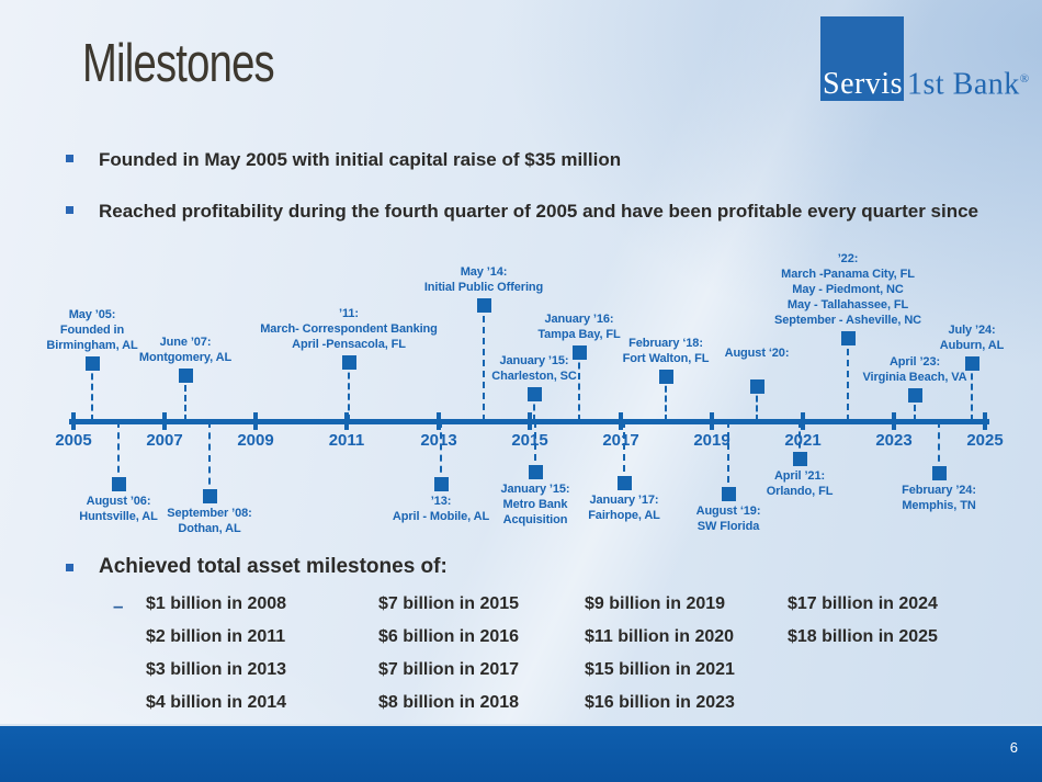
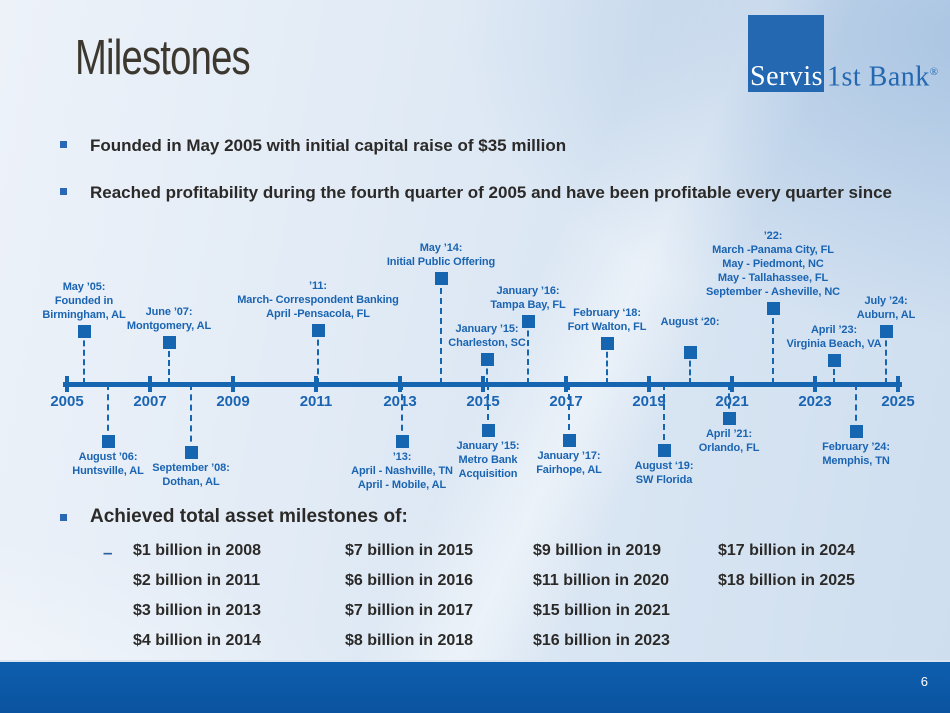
  Milestones
  Servis
  1st Bank®
  Founded in May 2005 with initial capital raise of $35 million
  Reached profitability during the fourth quarter of 2005 and have been profitable every quarter since
  May ’05:
  Founded in
  Birmingham, AL
  June ’07:
  Montgomery, AL
  ’11:
  March- Correspondent Banking
  April -Pensacola, FL
  May ’14:
  Initial Public Offering
  January ’15:
  Charleston, SC
  January ’16:
  Tampa Bay, FL
  February ‘18:
  Fort Walton, FL
  August ‘20:
  ’22:
  March -Panama City, FL
  May - Piedmont, NC
  May - Tallahassee, FL
  September - Asheville, NC
  April ’23:
  Virginia Beach, VA
  July ’24:
  Auburn, AL
  August ’06:
  Huntsville, AL
  September ’08:
  Dothan, AL
  ’13:
+ April - Nashville, TN
  April - Mobile, AL
  January ’15:
  Metro Bank
  Acquisition
  January ’17:
  Fairhope, AL
  August ‘19:
  SW Florida
  April ’21:
  Orlando, FL
  February ’24:
  Memphis, TN
  2005
  2007
  2009
  2011
  2013
  2015
  2017
  2019
  2021
  2023
  2025
  Achieved total asset milestones of:
  –
  $1 billion in 2008
  $2 billion in 2011
  $3 billion in 2013
  $4 billion in 2014
  $7 billion in 2015
  $6 billion in 2016
  $7 billion in 2017
  $8 billion in 2018
  $9 billion in 2019
  $11 billion in 2020
  $15 billion in 2021
  $16 billion in 2023
  $17 billion in 2024
  $18 billion in 2025
  6
